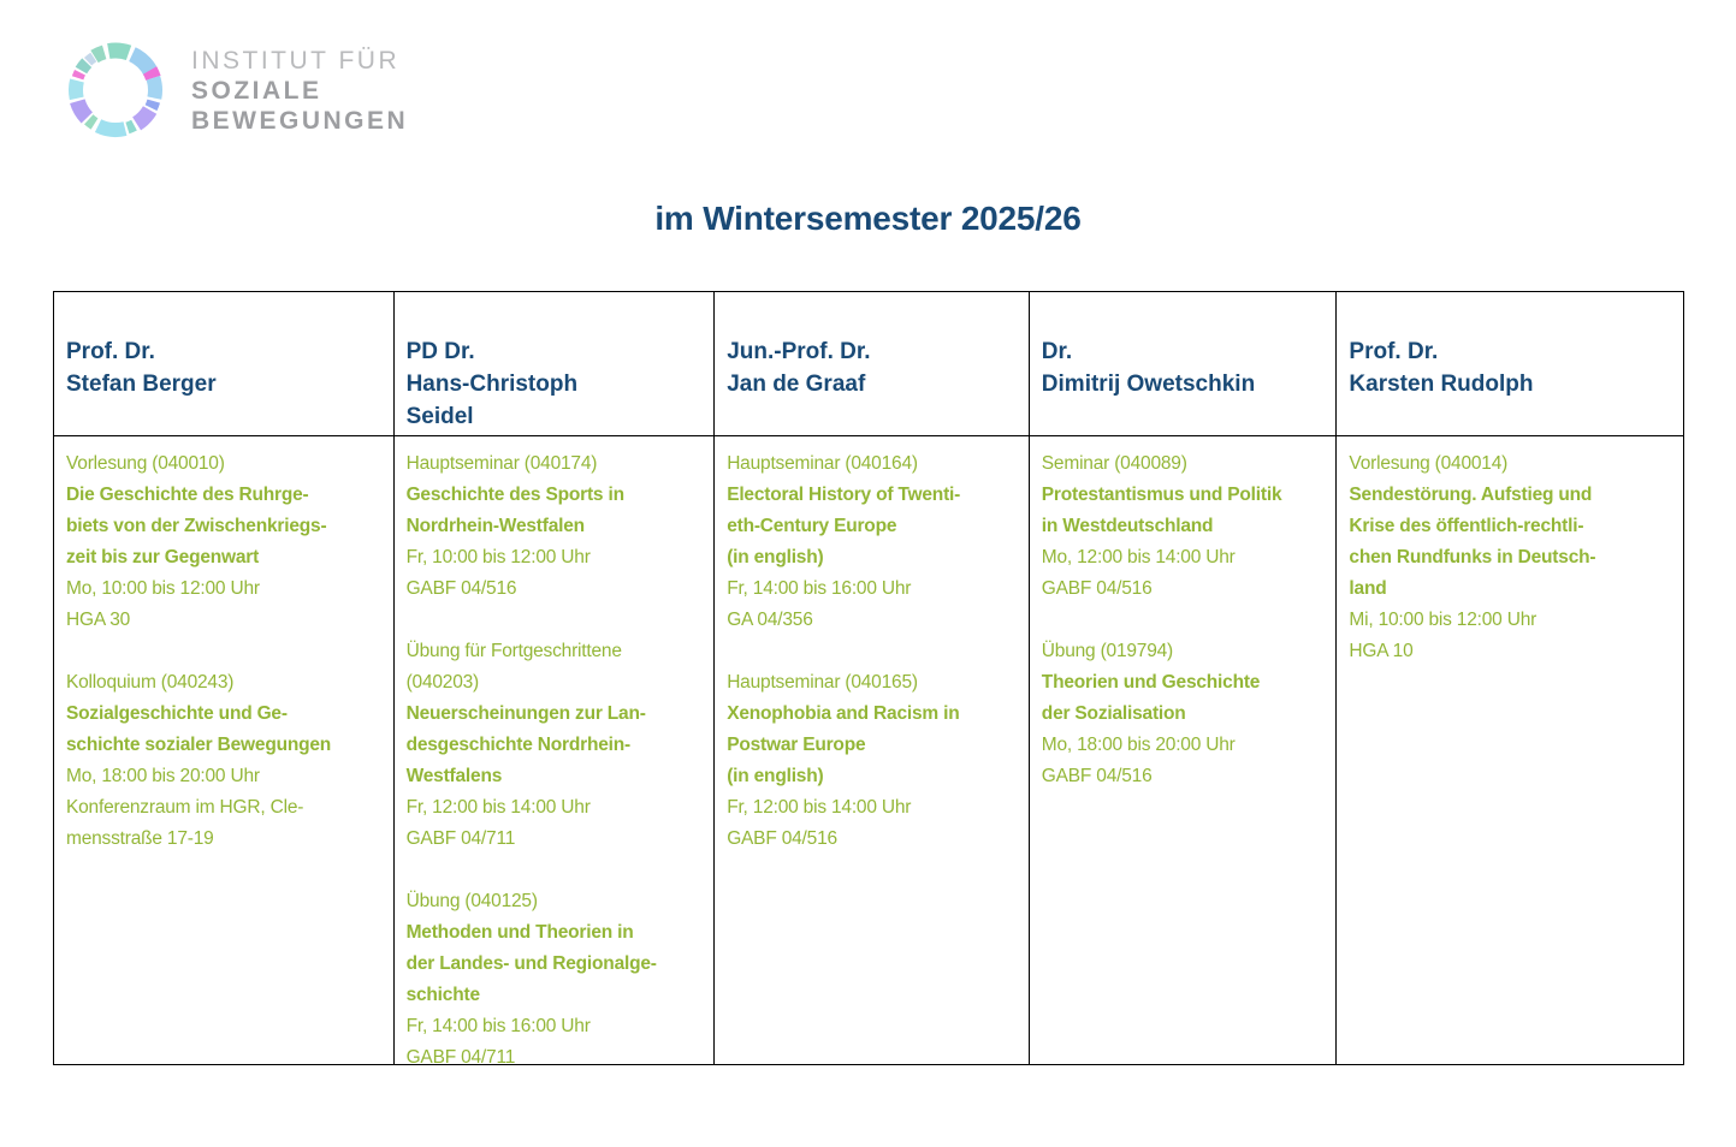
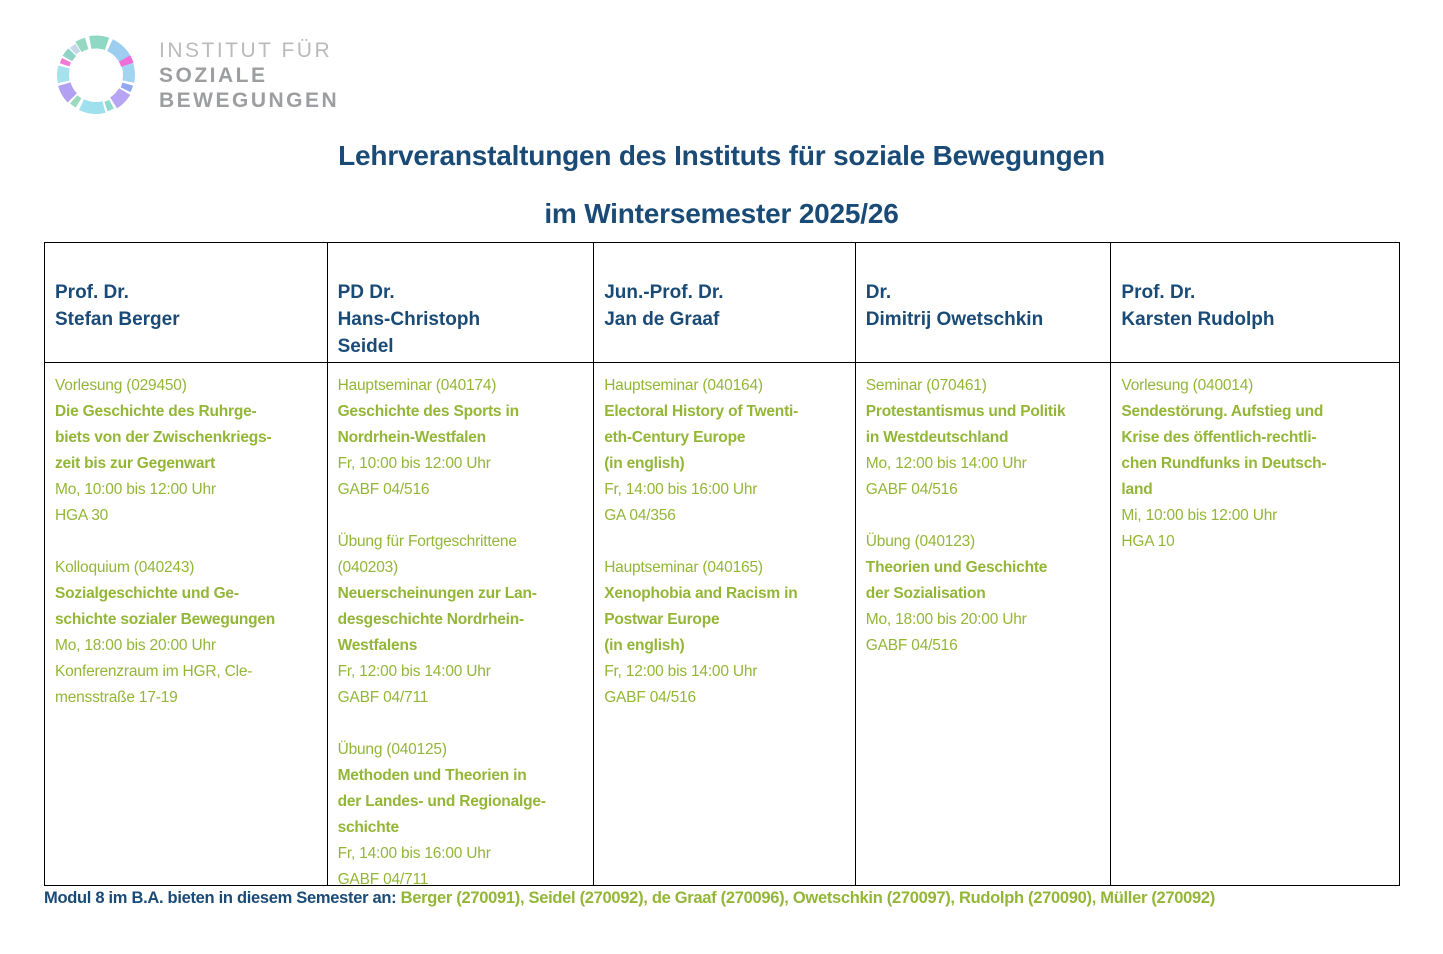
  INSTITUT FÜR
  SOZIALE
  BEWEGUNGEN
+ Lehrveranstaltungen des Instituts für soziale Bewegungen
  im Wintersemester 2025/26
  Prof. Dr.
  Stefan Berger
  PD Dr.
  Hans-Christoph
  Seidel
  Jun.-Prof. Dr.
  Jan de Graaf
  Dr.
  Dimitrij Owetschkin
  Prof. Dr.
  Karsten Rudolph
- Vorlesung (040010)
+ Vorlesung (029450)
  Die Geschichte des Ruhrge-
  biets von der Zwischenkriegs-
  zeit bis zur Gegenwart
  Mo, 10:00 bis 12:00 Uhr
  HGA 30
  Kolloquium (040243)
  Sozialgeschichte und Ge-
  schichte sozialer Bewegungen
  Mo, 18:00 bis 20:00 Uhr
  Konferenzraum im HGR, Cle-
  mensstraße 17-19
  Hauptseminar (040174)
  Geschichte des Sports in
  Nordrhein-Westfalen
  Fr, 10:00 bis 12:00 Uhr
  GABF 04/516
  Übung für Fortgeschrittene
  (040203)
  Neuerscheinungen zur Lan-
  desgeschichte Nordrhein-
  Westfalens
  Fr, 12:00 bis 14:00 Uhr
  GABF 04/711
  Übung (040125)
  Methoden und Theorien in
  der Landes- und Regionalge-
  schichte
  Fr, 14:00 bis 16:00 Uhr
  GABF 04/711
  Hauptseminar (040164)
  Electoral History of Twenti-
  eth-Century Europe
  (in english)
  Fr, 14:00 bis 16:00 Uhr
  GA 04/356
  Hauptseminar (040165)
  Xenophobia and Racism in
  Postwar Europe
  (in english)
  Fr, 12:00 bis 14:00 Uhr
  GABF 04/516
- Seminar (040089)
+ Seminar (070461)
  Protestantismus und Politik
  in Westdeutschland
  Mo, 12:00 bis 14:00 Uhr
  GABF 04/516
- Übung (019794)
+ Übung (040123)
  Theorien und Geschichte
  der Sozialisation
  Mo, 18:00 bis 20:00 Uhr
  GABF 04/516
  Vorlesung (040014)
  Sendestörung. Aufstieg und
  Krise des öffentlich-rechtli-
  chen Rundfunks in Deutsch-
  land
  Mi, 10:00 bis 12:00 Uhr
  HGA 10
+ Modul 8 im B.A. bieten in diesem Semester an: Berger (270091), Seidel (270092), de Graaf (270096), Owetschkin (270097), Rudolph (270090), Müller (270092)
